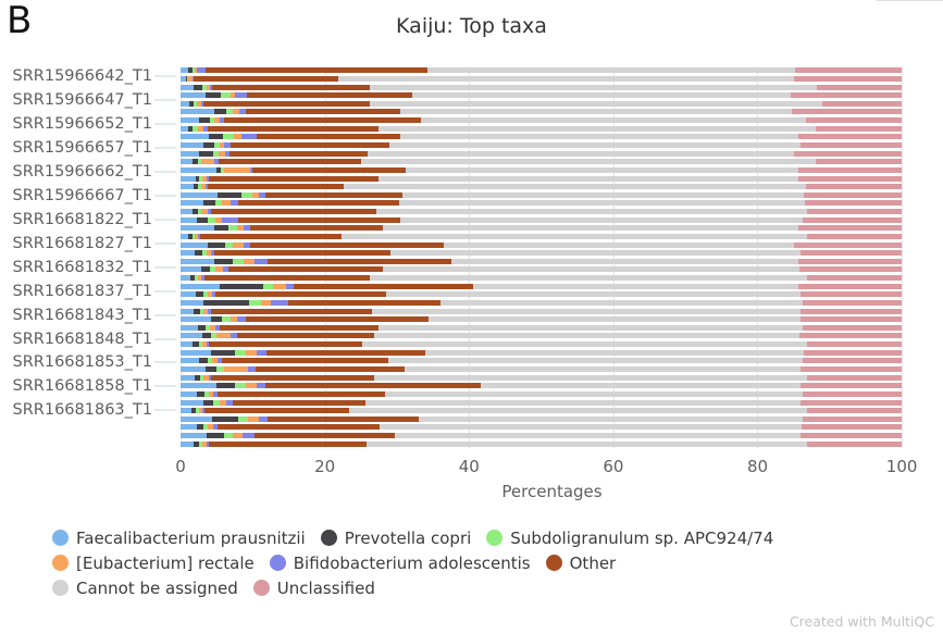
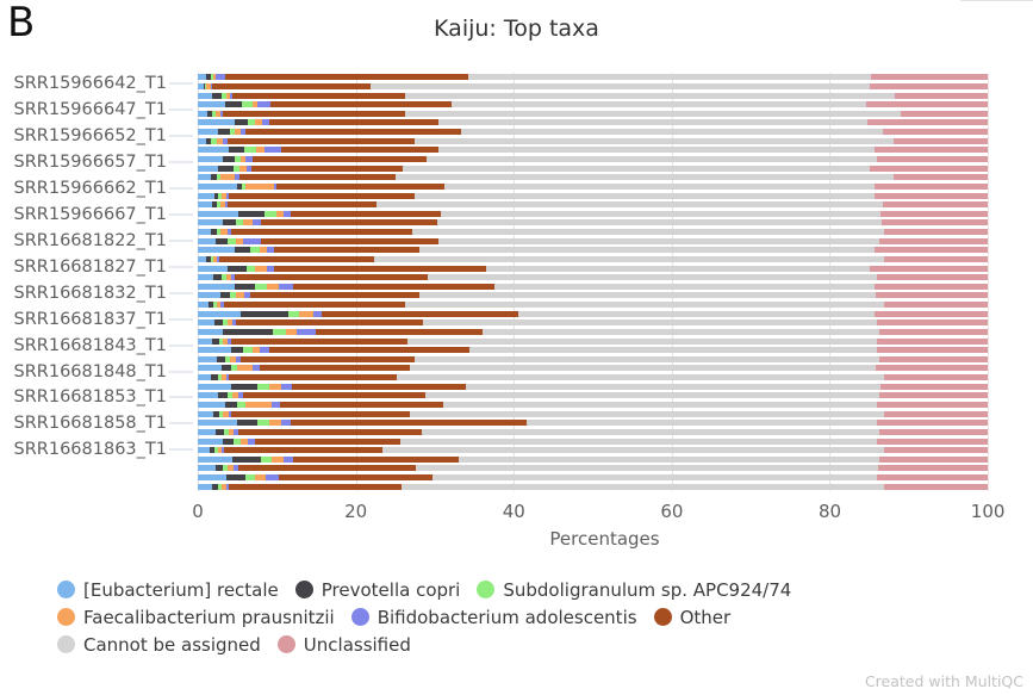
  B
  Kaiju: Top taxa
  SRR15966642_T1
  SRR15966647_T1
  SRR15966652_T1
  SRR15966657_T1
  SRR15966662_T1
  SRR15966667_T1
  SRR16681822_T1
  SRR16681827_T1
  SRR16681832_T1
  SRR16681837_T1
  SRR16681843_T1
  SRR16681848_T1
  SRR16681853_T1
  SRR16681858_T1
  SRR16681863_T1
  0
  20
  40
  60
  80
  100
  Percentages
- Faecalibacterium prausnitzii
+ [Eubacterium] rectale
  Prevotella copri
  Subdoligranulum sp. APC924/74
- [Eubacterium] rectale
+ Faecalibacterium prausnitzii
  Bifidobacterium adolescentis
  Other
  Cannot be assigned
  Unclassified
  Created with MultiQC
